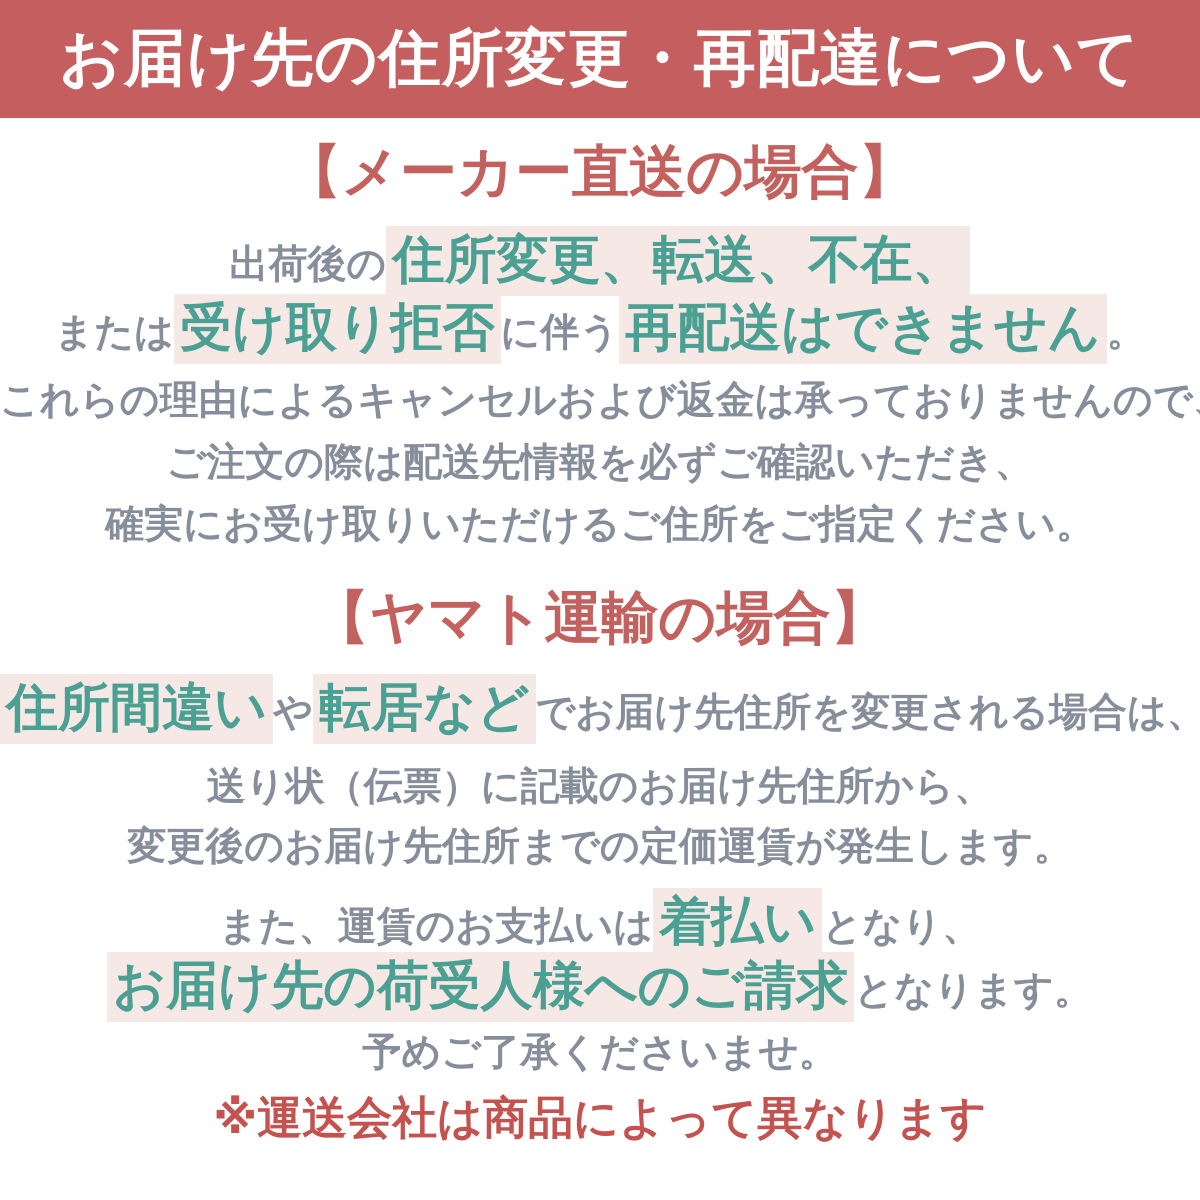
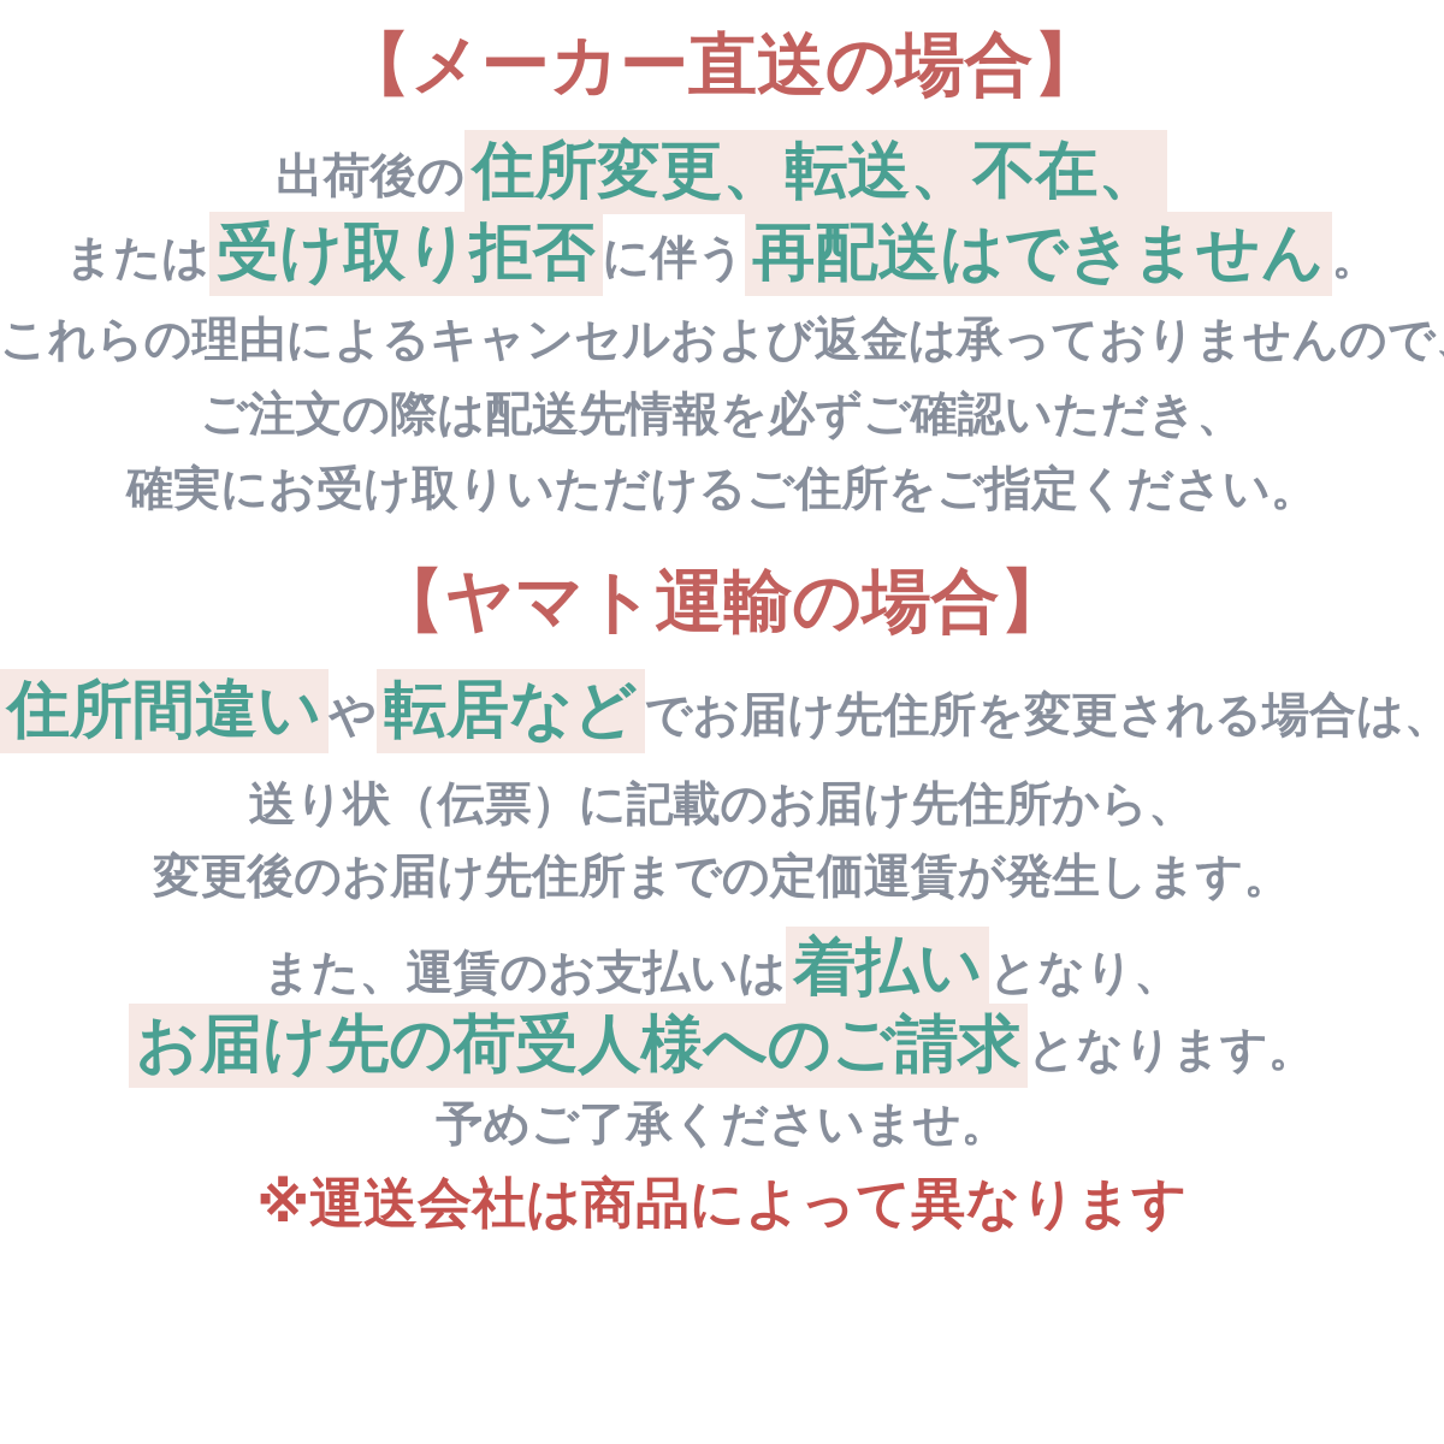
- お届け先の住所変更・再配達について
  【メーカー直送の場合】
  出荷後の 住所変更、転送、不在、
  または 受け取り拒否 に伴う 再配送はできません 。
  これらの理由によるキャンセルおよび返金は承っておりませんので
  ご注文の際は配送先情報を必ずご確認いただき、
  確実にお受け取りいただけるご住所をご指定ください。
  【ヤマト運輸の場合】
  住所間違い や 転居など でお届け先住所を変更される場合は、
  送り状（伝票）に記載のお届け先住所から、
  変更後のお届け先住所までの定価運賃が発生します。
  また、運賃のお支払いは 着払い となり、
  お届け先の荷受人様へのご請求 となります。
  予めご了承くださいませ。
  ※運送会社は商品によって異なります
